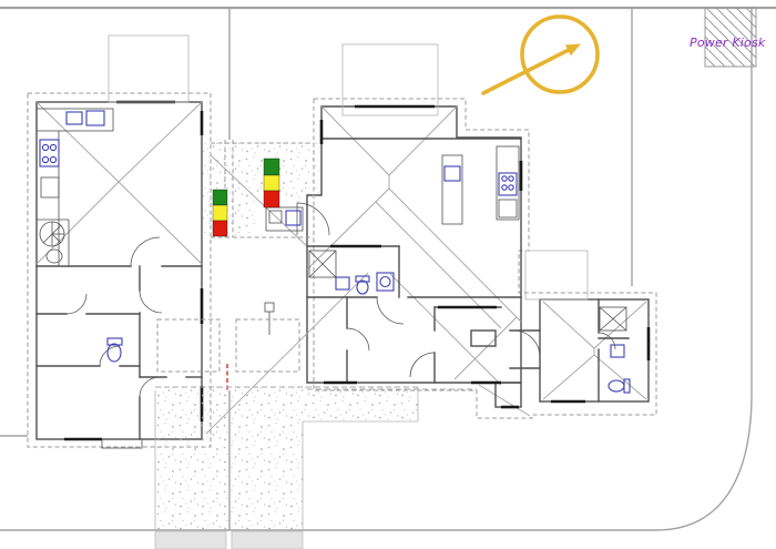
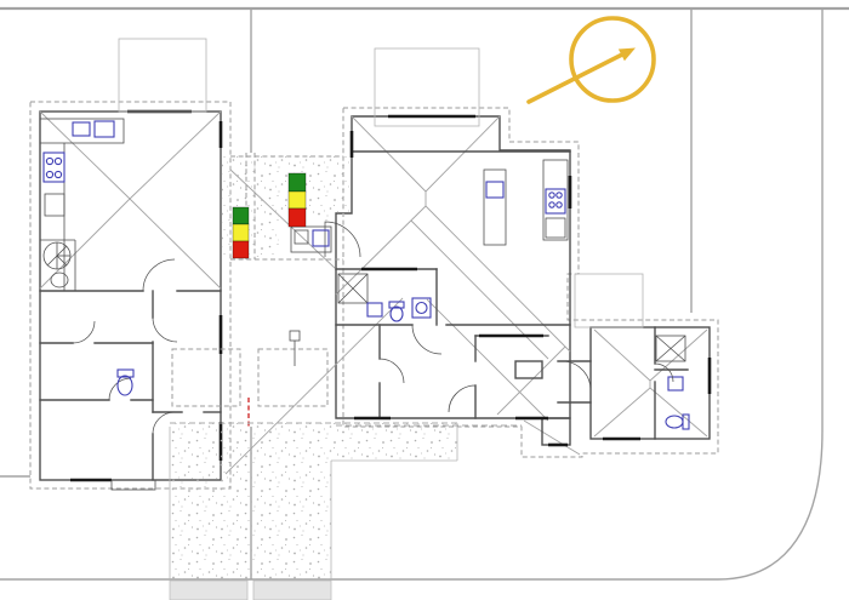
- Power Kiosk
